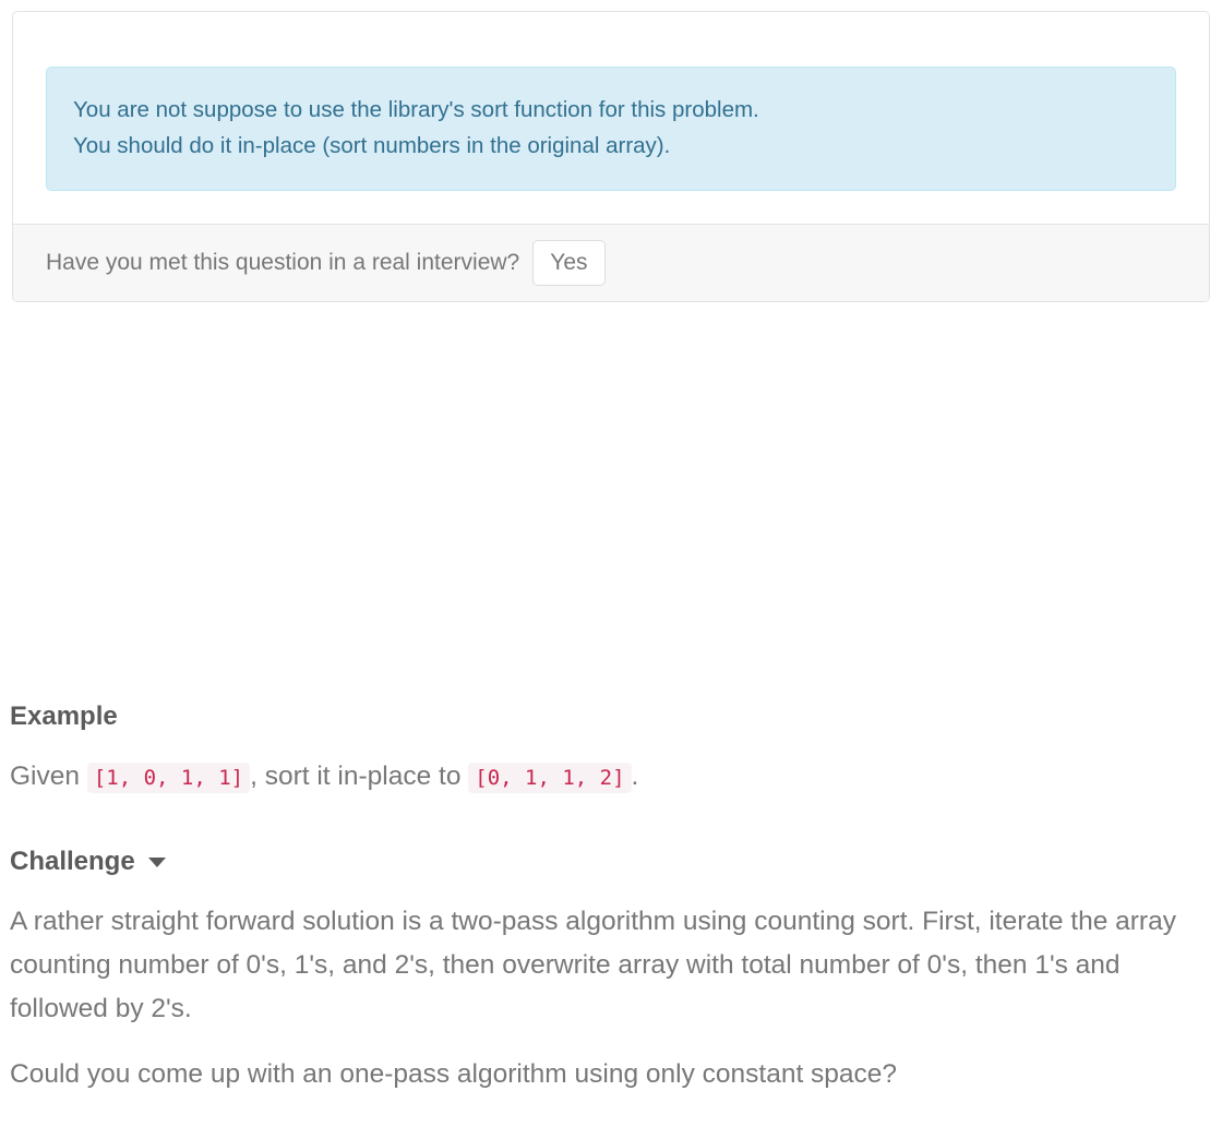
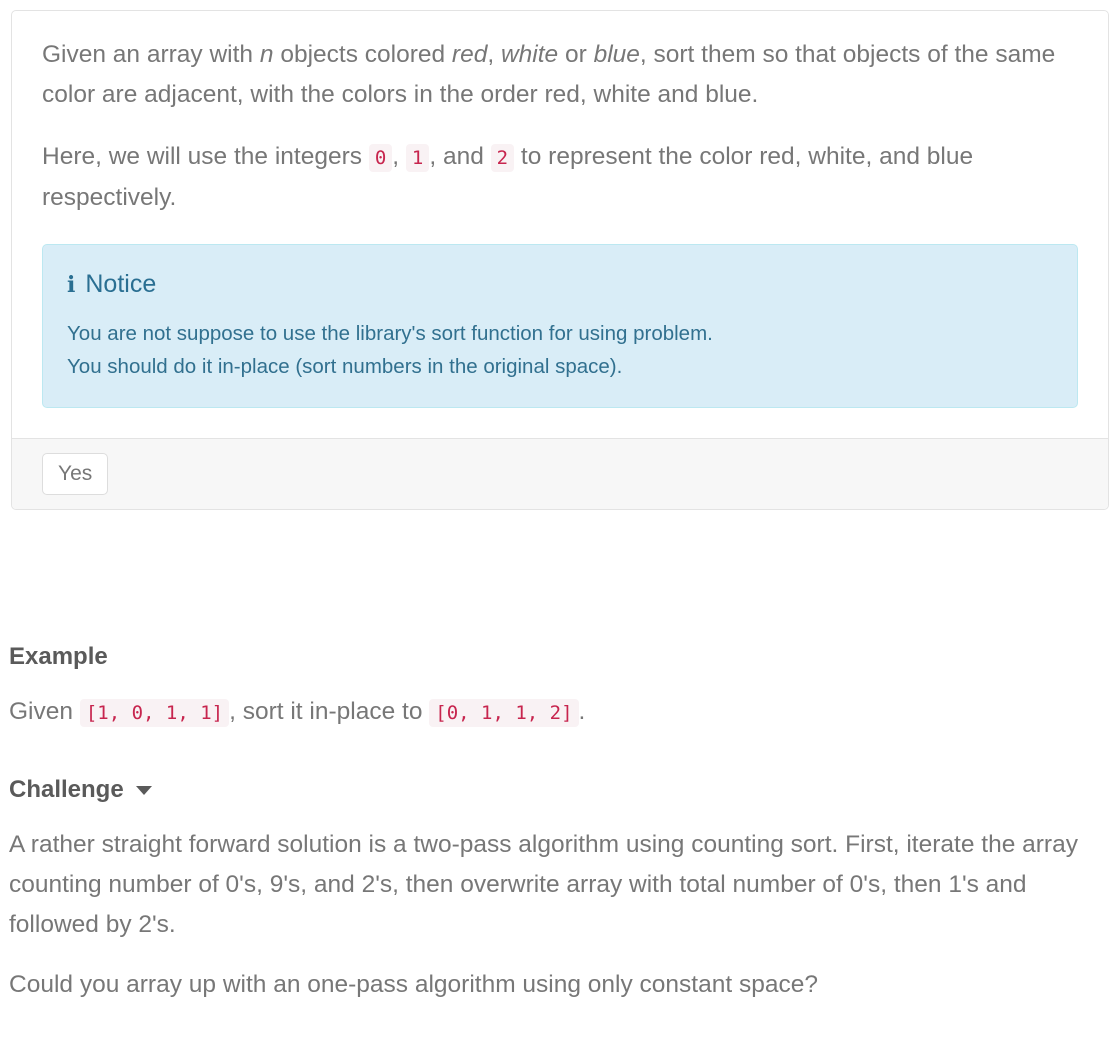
+ Given an array with n objects colored red, white or blue, sort them so that objects of the same color are adjacent, with the colors in the order red, white and blue.
+ Here, we will use the integers 0 , 1 , and 2 to represent the color red, white, and blue respectively.
+ i
+ Notice
- You are not suppose to use the library's sort function for this problem.
+ You are not suppose to use the library's sort function for using problem.
- You should do it in-place (sort numbers in the original array).
+ You should do it in-place (sort numbers in the original space).
- Have you met this question in a real interview?
  Yes
  Example
  Given [1, 0, 1, 1] , sort it in-place to [0, 1, 1, 2] .
  Challenge
- A rather straight forward solution is a two-pass algorithm using counting sort. First, iterate the array counting number of 0's, 1's, and 2's, then overwrite array with total number of 0's, then 1's and followed by 2's.
+ A rather straight forward solution is a two-pass algorithm using counting sort. First, iterate the array counting number of 0's, 9's, and 2's, then overwrite array with total number of 0's, then 1's and followed by 2's.
- Could you come up with an one-pass algorithm using only constant space?
+ Could you array up with an one-pass algorithm using only constant space?
